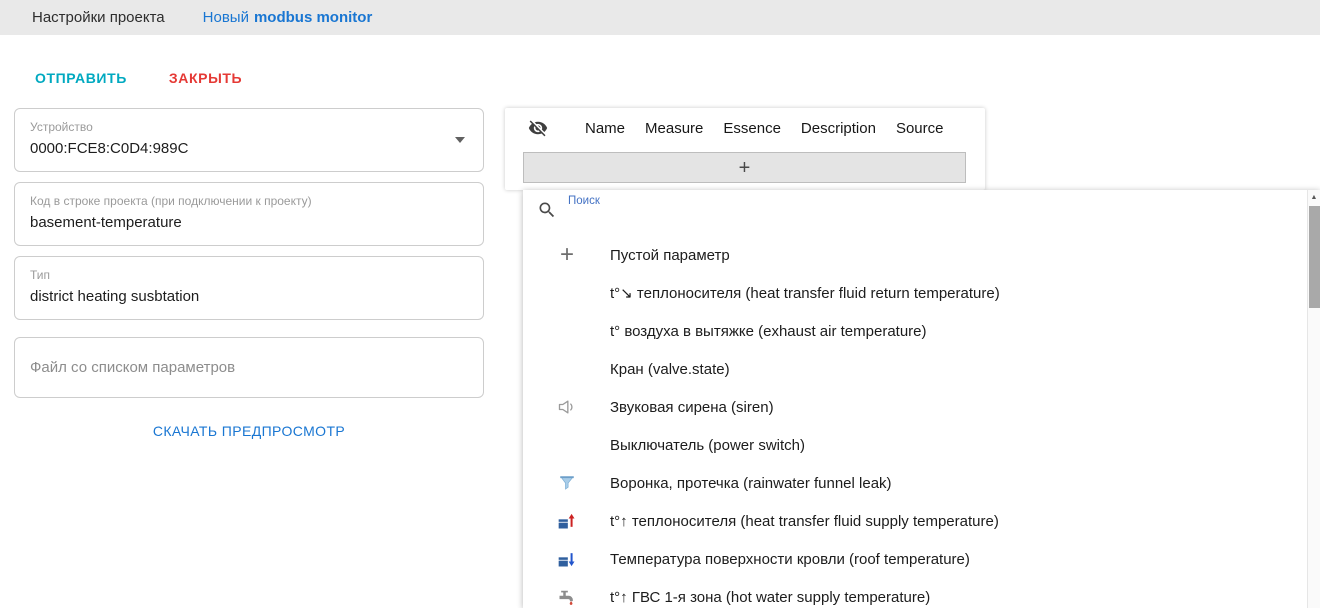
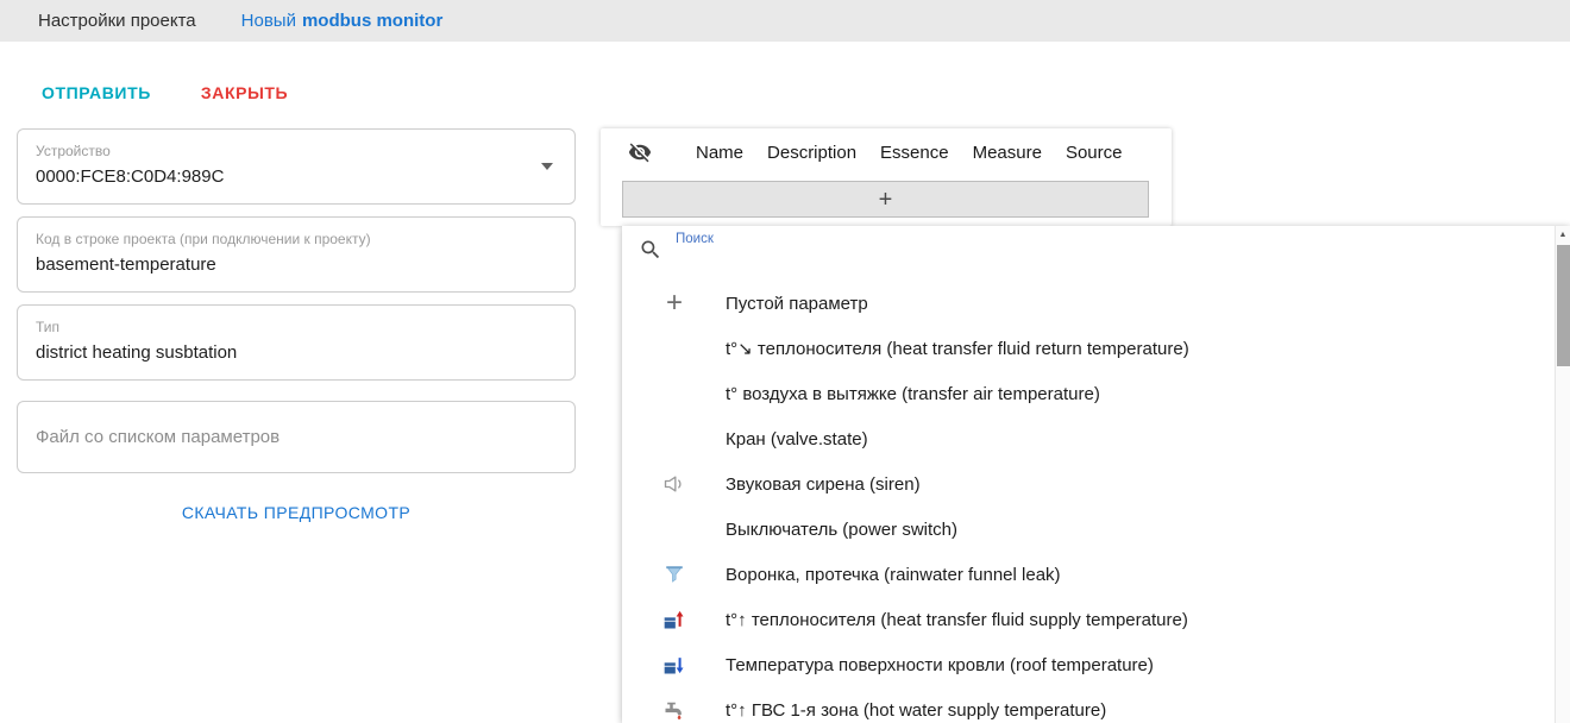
  Настройки проекта
  Новый
  modbus monitor
  ОТПРАВИТЬ
  ЗАКРЫТЬ
  Устройство
  0000:FCE8:C0D4:989C
  Код в строке проекта (при подключении к проекту)
  basement-temperature
  Тип
  district heating susbtation
  Файл со списком параметров
  СКАЧАТЬ ПРЕДПРОСМОТР
  Name
- Measure
+ Description
  Essence
- Description
+ Measure
  Source
  +
  Поиск
  +
  Пустой параметр
  t°↘ теплоносителя (heat transfer fluid return temperature)
- t° воздуха в вытяжке (exhaust air temperature)
+ t° воздуха в вытяжке (transfer air temperature)
  Кран (valve.state)
  Звуковая сирена (siren)
  Выключатель (power switch)
  Воронка, протечка (rainwater funnel leak)
  t°↑ теплоносителя (heat transfer fluid supply temperature)
  Температура поверхности кровли (roof temperature)
  t°↑ ГВС 1-я зона (hot water supply temperature)
